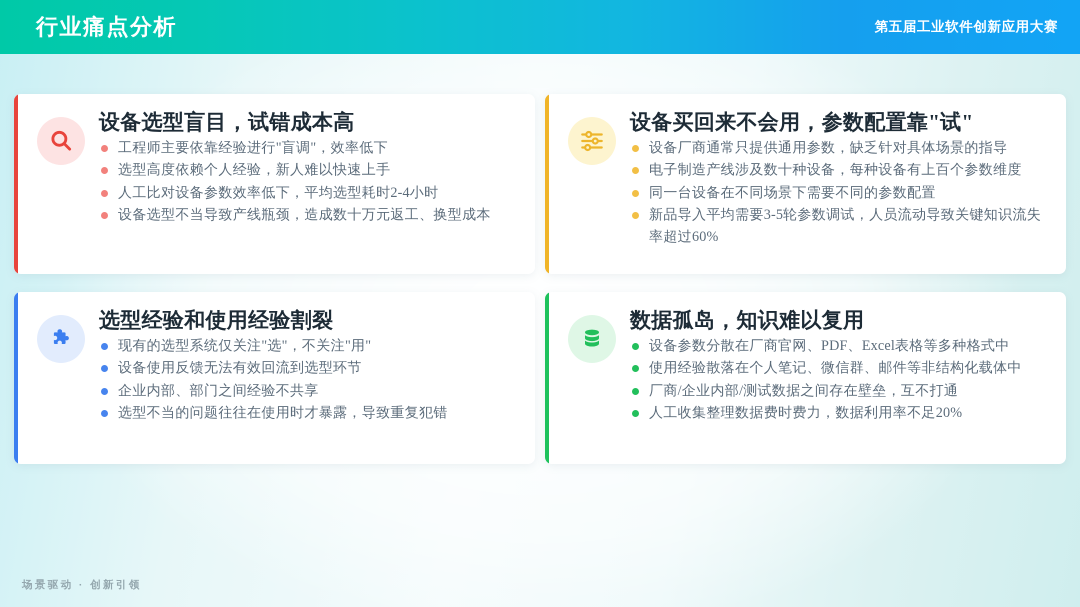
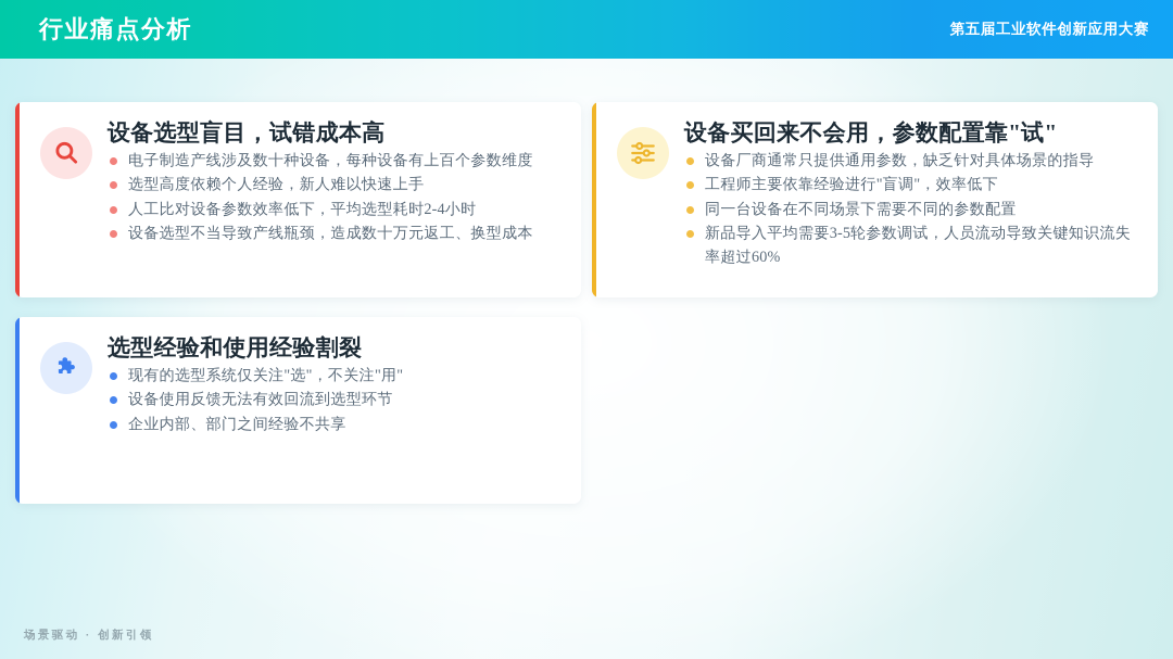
  行业痛点分析
  第五届工业软件创新应用大赛
  设备选型盲目，试错成本高
- 工程师主要依靠经验进行"盲调"，效率低下
+ 电子制造产线涉及数十种设备，每种设备有上百个参数维度
  选型高度依赖个人经验，新人难以快速上手
  人工比对设备参数效率低下，平均选型耗时2-4小时
  设备选型不当导致产线瓶颈，造成数十万元返工、换型成本
  设备买回来不会用，参数配置靠"试"
  设备厂商通常只提供通用参数，缺乏针对具体场景的指导
- 电子制造产线涉及数十种设备，每种设备有上百个参数维度
+ 工程师主要依靠经验进行"盲调"，效率低下
  同一台设备在不同场景下需要不同的参数配置
  新品导入平均需要3-5轮参数调试，人员流动导致关键知识流失率超过60%
  选型经验和使用经验割裂
  现有的选型系统仅关注"选"，不关注"用"
  设备使用反馈无法有效回流到选型环节
  企业内部、部门之间经验不共享
- 选型不当的问题往往在使用时才暴露，导致重复犯错
- 数据孤岛，知识难以复用
- 设备参数分散在厂商官网、PDF、Excel表格等多种格式中
- 使用经验散落在个人笔记、微信群、邮件等非结构化载体中
- 厂商/企业内部/测试数据之间存在壁垒，互不打通
- 人工收集整理数据费时费力，数据利用率不足20%
  场景驱动 · 创新引领
